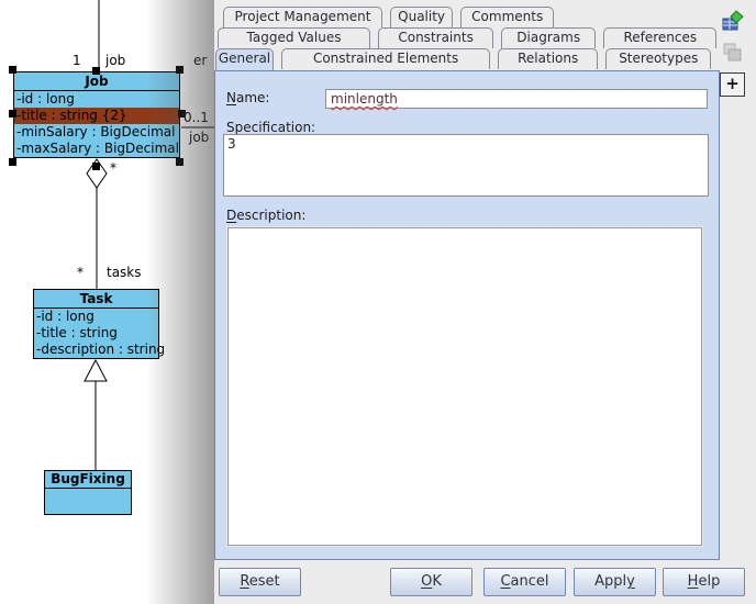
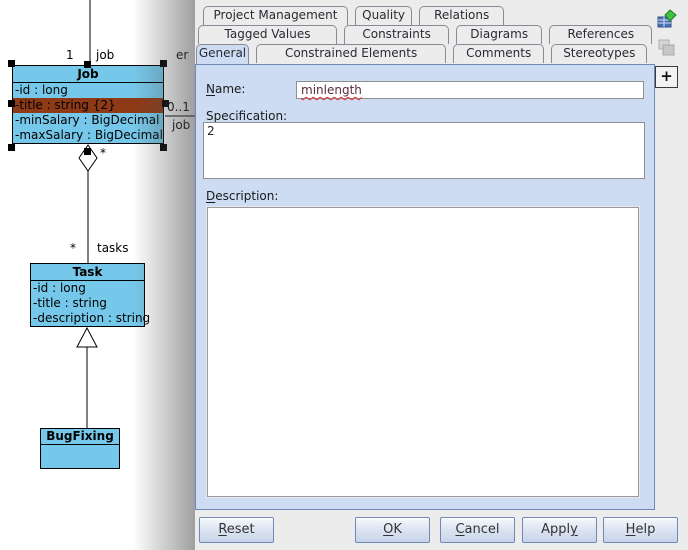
  1
  job
  *
  *
  tasks
  Job
  -id : long
  -title : string {2}
  -minSalary : BigDec
  -maxSalary : BigDe
  Task
  -id : long
  -title : string
  -description : str
  BugFixing
- Project Management Quality Comments
+ Project Management Quality Relations
  Tagged Values Constraints Diagrams References
- General Constrained Elements Relations Stereotypes
+ General Constrained Elements Comments Stereotypes
  Name:
  minlength
  Specification:
- 3
+ 2
  Description:
  +
  Reset
  OK
  Cancel
  Apply
  Help
